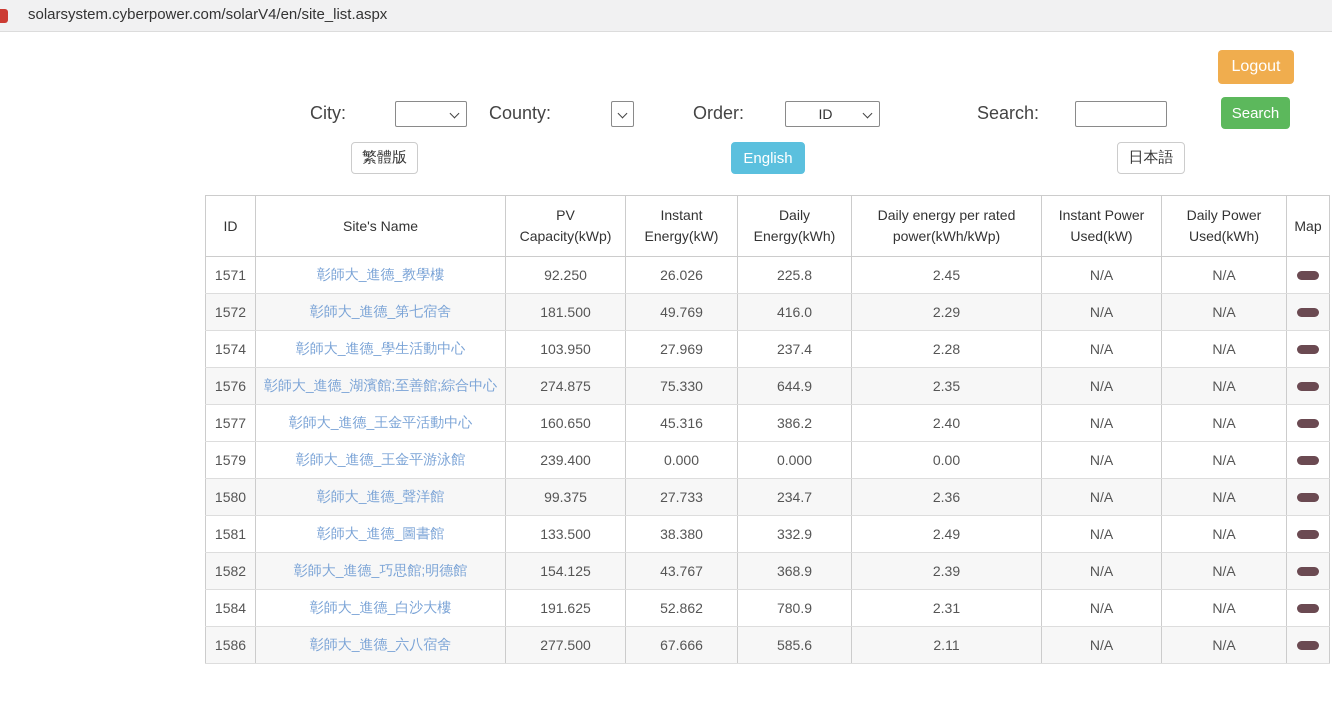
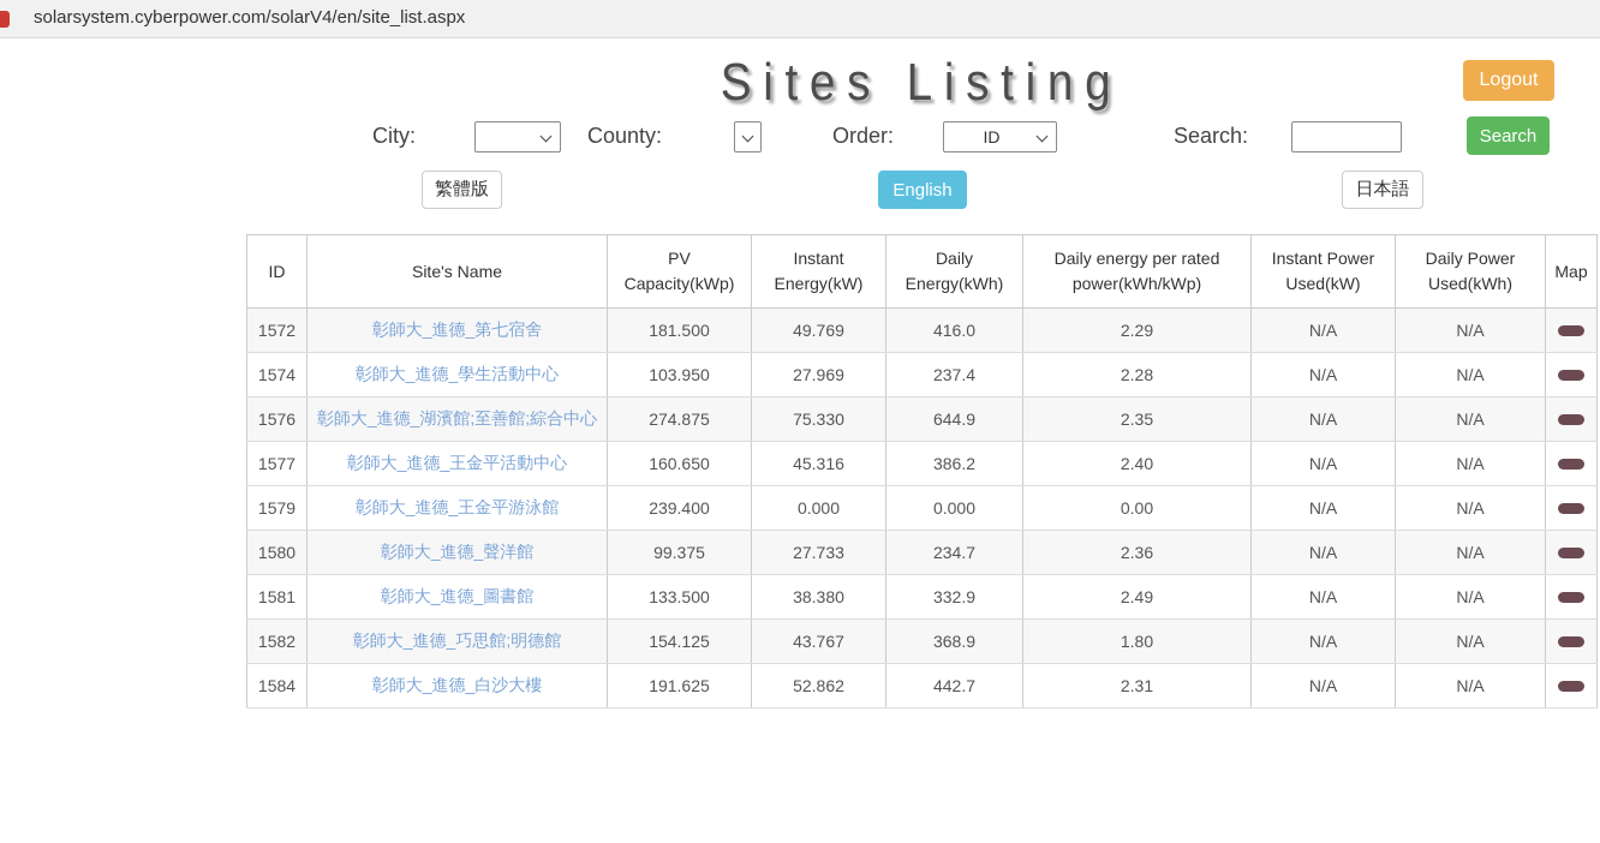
  solarsystem.cyberpower.com/solarV4/en/site_list.aspx
+ Sites Listing
  Logout
  Search
  City:
  County:
  Order:
  ID
  Search:
  繁體版
  English
  日本語
  ID	Site's Name	PV Capacity(kWp)	Instant Energy(kW)	Daily Energy(kWh)	Daily energy per rated power(kWh/kWp)	Instant Power Used(kW)	Daily Power Used(kWh)	Map
- 1571	彰師大_進德_教學樓	92.250	26.026	225.8	2.45	N/A	N/A
  1572	彰師大_進德_第七宿舍	181.500	49.769	416.0	2.29	N/A	N/A
  1574	彰師大_進德_學生活動中心	103.950	27.969	237.4	2.28	N/A	N/A
  1576	彰師大_進德_湖濱館;至善館;綜合中心	274.875	75.330	644.9	2.35	N/A	N/A
  1577	彰師大_進德_王金平活動中心	160.650	45.316	386.2	2.40	N/A	N/A
  1579	彰師大_進德_王金平游泳館	239.400	0.000	0.000	0.00	N/A	N/A
  1580	彰師大_進德_聲洋館	99.375	27.733	234.7	2.36	N/A	N/A
  1581	彰師大_進德_圖書館	133.500	38.380	332.9	2.49	N/A	N/A
- 1582	彰師大_進德_巧思館;明德館	154.125	43.767	368.9	2.39	N/A	N/A
+ 1582	彰師大_進德_巧思館;明德館	154.125	43.767	368.9	1.80	N/A	N/A
- 1584	彰師大_進德_白沙大樓	191.625	52.862	780.9	2.31	N/A	N/A
+ 1584	彰師大_進德_白沙大樓	191.625	52.862	442.7	2.31	N/A	N/A
- 1586	彰師大_進德_六八宿舍	277.500	67.666	585.6	2.11	N/A	N/A
